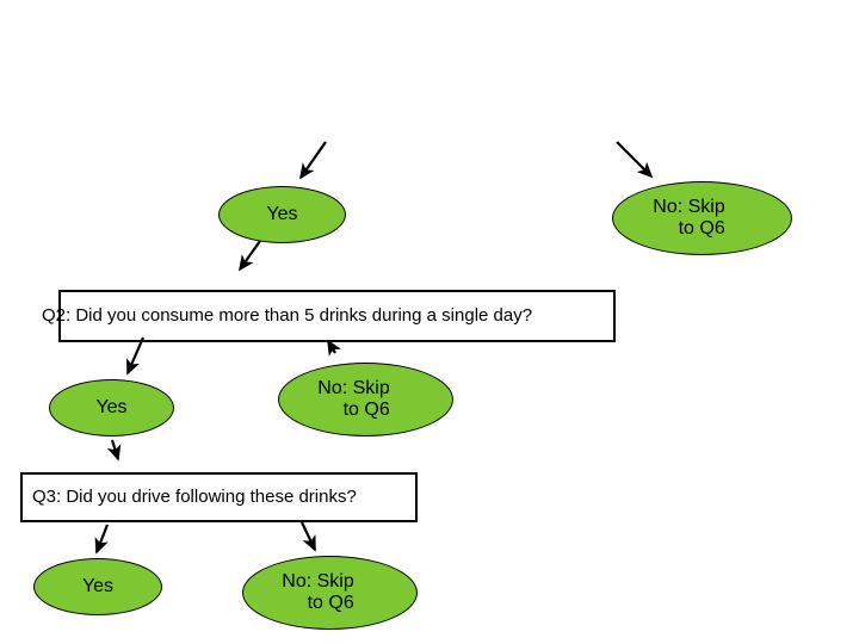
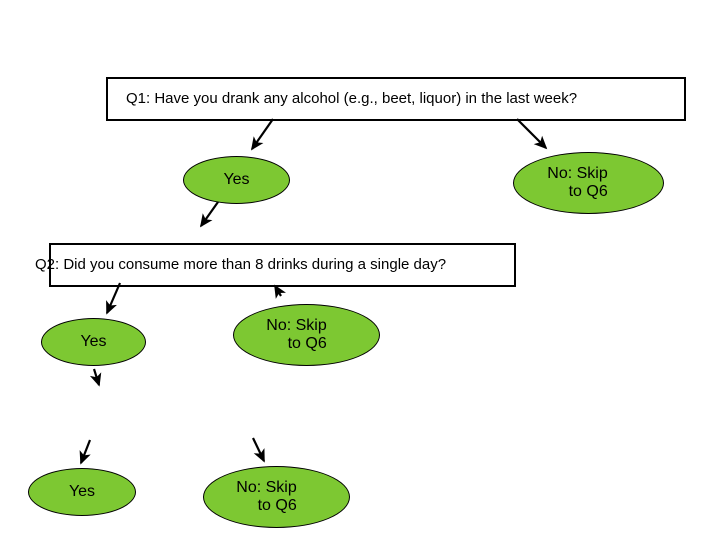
+ Q1: Have you drank any alcohol (e.g., beet, liquor) in the last week?
  Yes
  No: Skip
  to Q6
- Q2: Did you consume more than 5 drinks during a single day?
+ Q2: Did you consume more than 8 drinks during a single day?
  Yes
  No: Skip
  to Q6
- Q3: Did you drive following these drinks?
  Yes
  No: Skip
  to Q6
